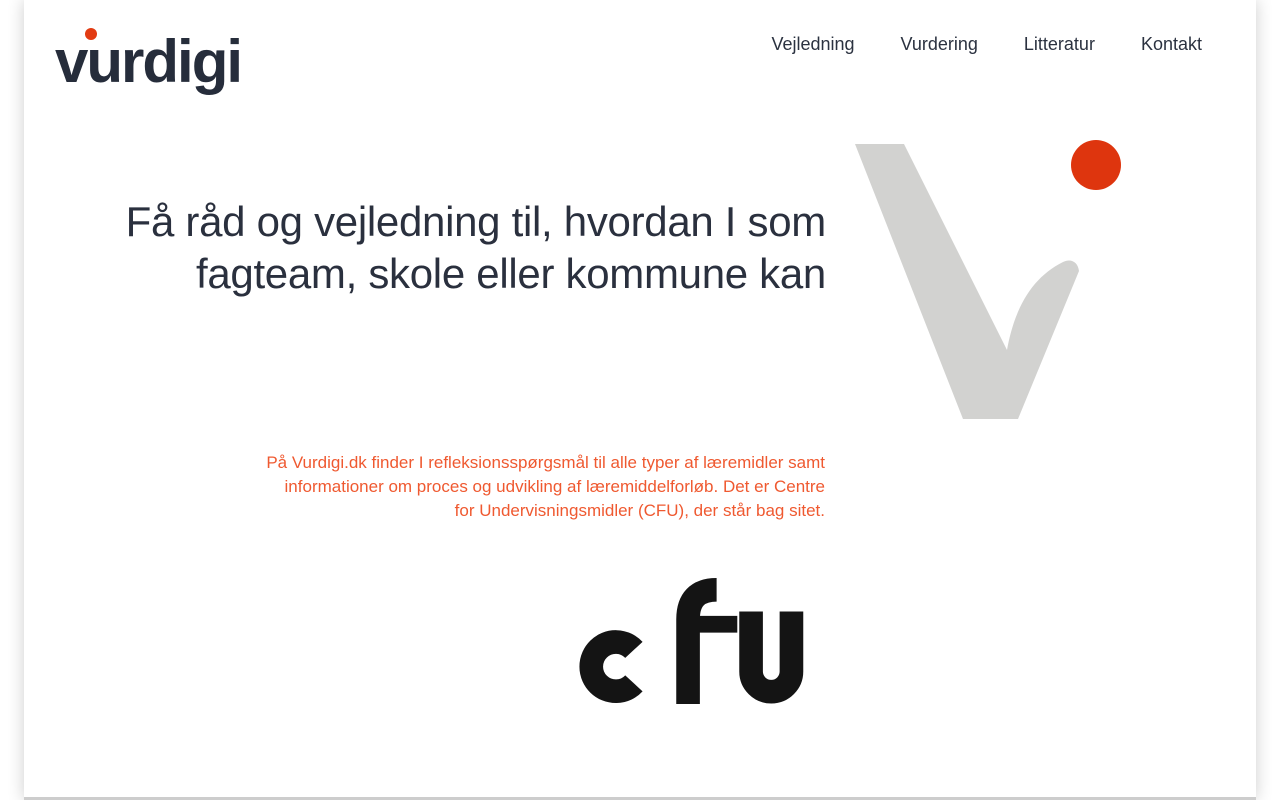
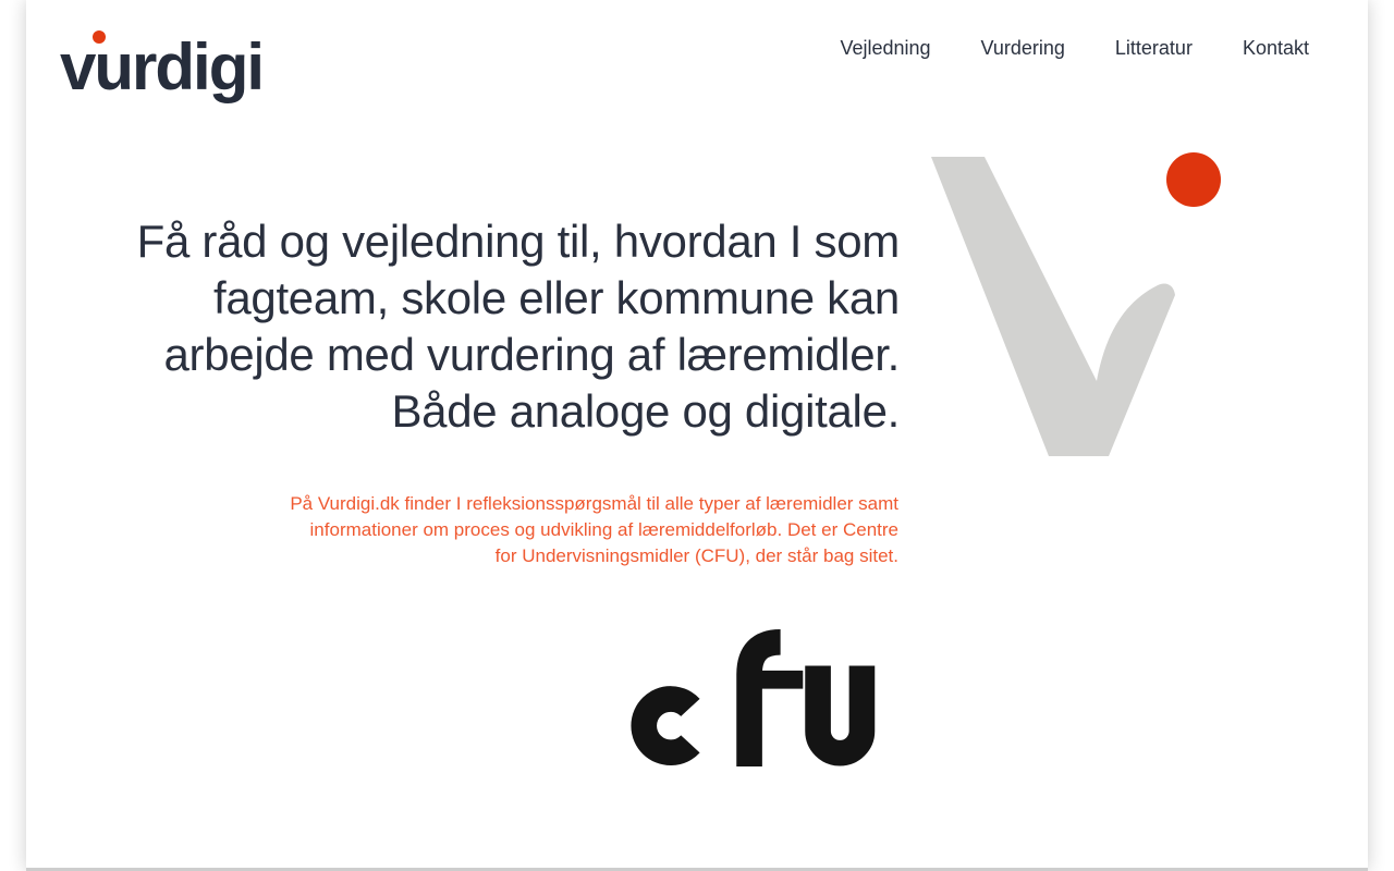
  vurdigi
  Vejledning
  Vurdering
  Litteratur
  Kontakt
  Få råd og vejledning til, hvordan I som
  fagteam, skole eller kommune kan
+ arbejde med vurdering af læremidler.
+ Både analoge og digitale.
  På Vurdigi.dk finder I refleksionsspørgsmål til alle typer af læremidler samt
  informationer om proces og udvikling af læremiddelforløb. Det er Centre
  for Undervisningsmidler (CFU), der står bag sitet.
